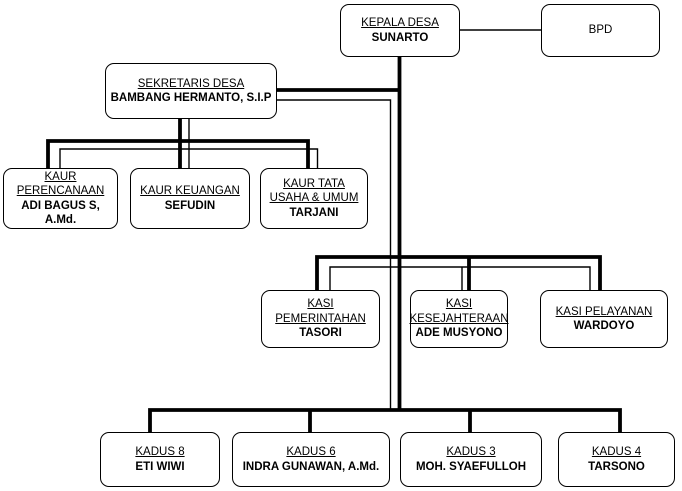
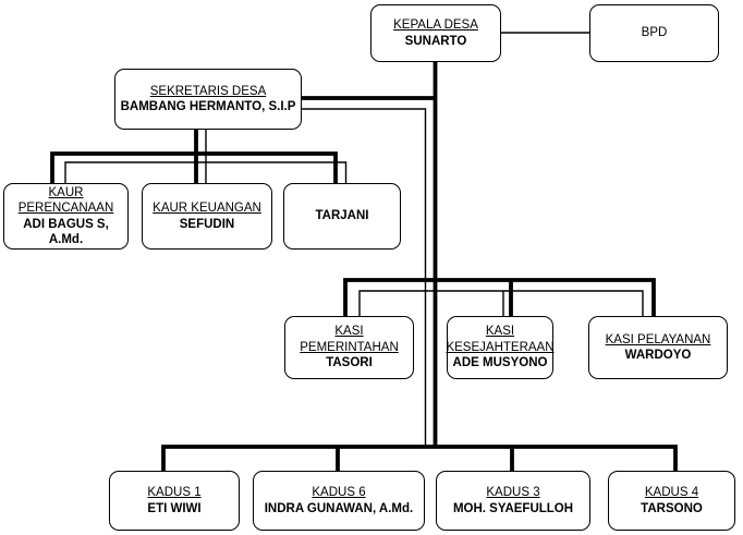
  KEPALA DESA
  SUNARTO
  BPD
  SEKRETARIS DESA
  BAMBANG HERMANTO, S.I.P
  KAUR
  PERENCANAAN
  ADI BAGUS S, A.Md.
  KAUR KEUANGAN
  SEFUDIN
- KAUR TATA
- USAHA & UMUM
  TARJANI
  KASI
  PEMERINTAHAN
  TASORI
  KASI
  KESEJAHTERAAN
  ADE MUSYONO
  KASI PELAYANAN
  WARDOYO
- KADUS 8
+ KADUS 1
  ETI WIWI
  KADUS 6
  INDRA GUNAWAN, A.Md.
  KADUS 3
  MOH. SYAEFULLOH
  KADUS 4
  TARSONO
